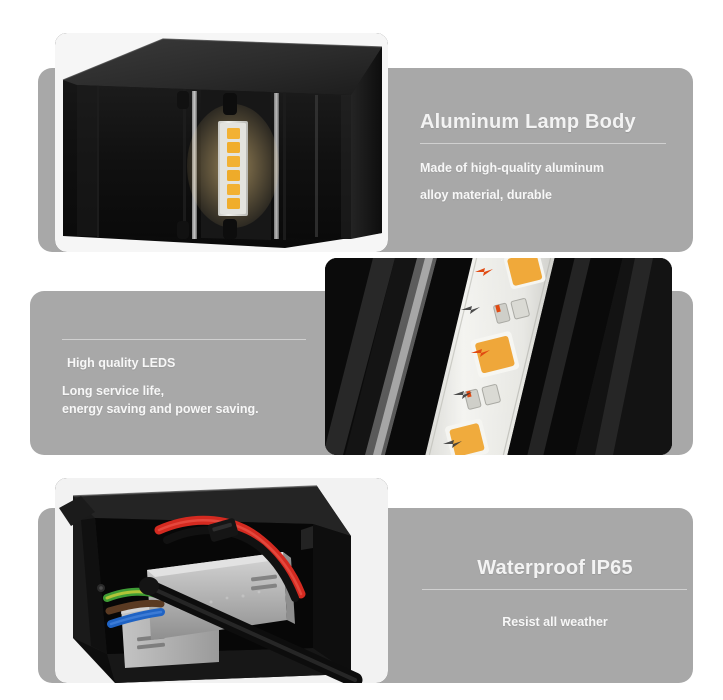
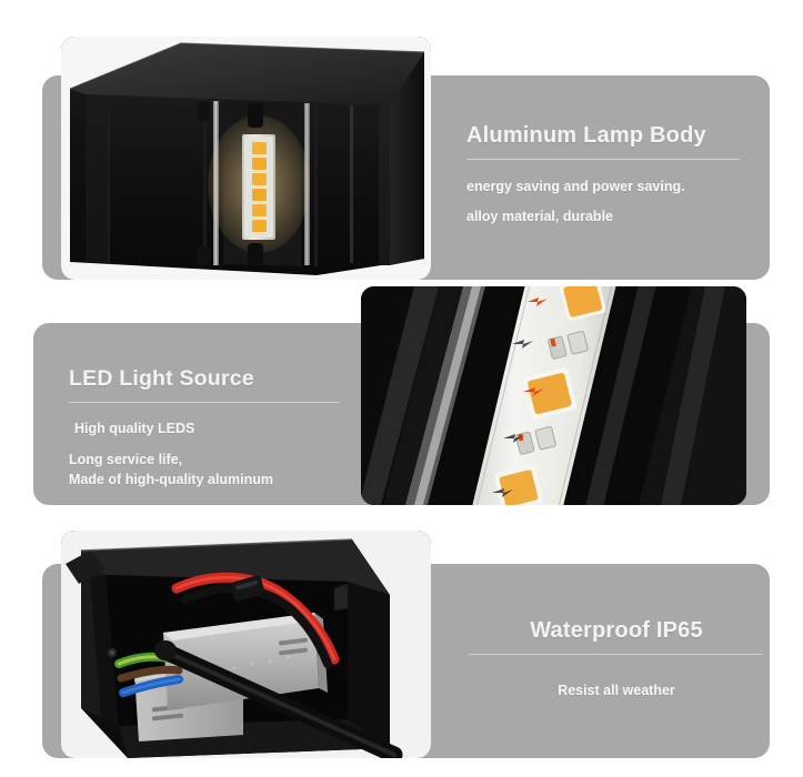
  Aluminum Lamp Body
- Made of high-quality aluminum
+ energy saving and power saving.
  alloy material, durable
+ LED Light Source
  High quality LEDS
  Long service life,
- energy saving and power saving.
+ Made of high-quality aluminum
  Waterproof IP65
  Resist all weather
